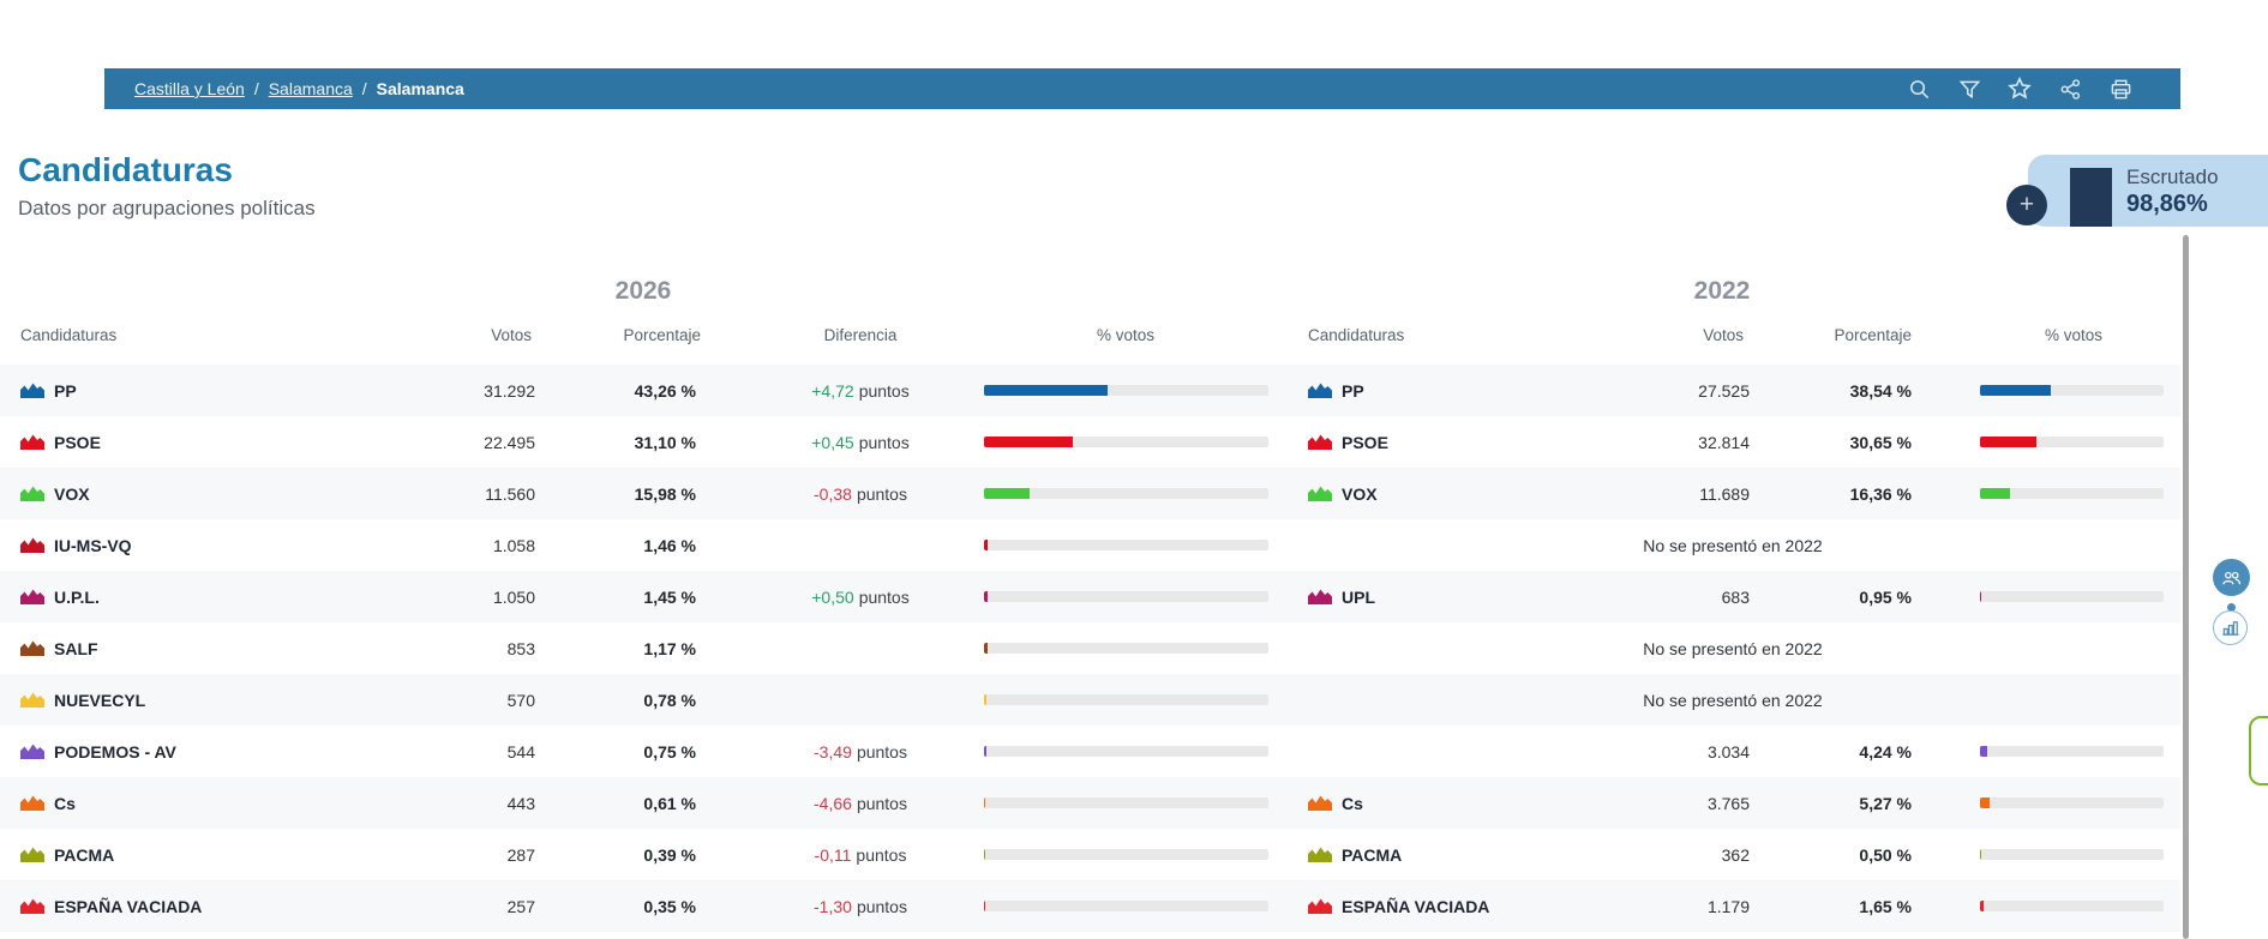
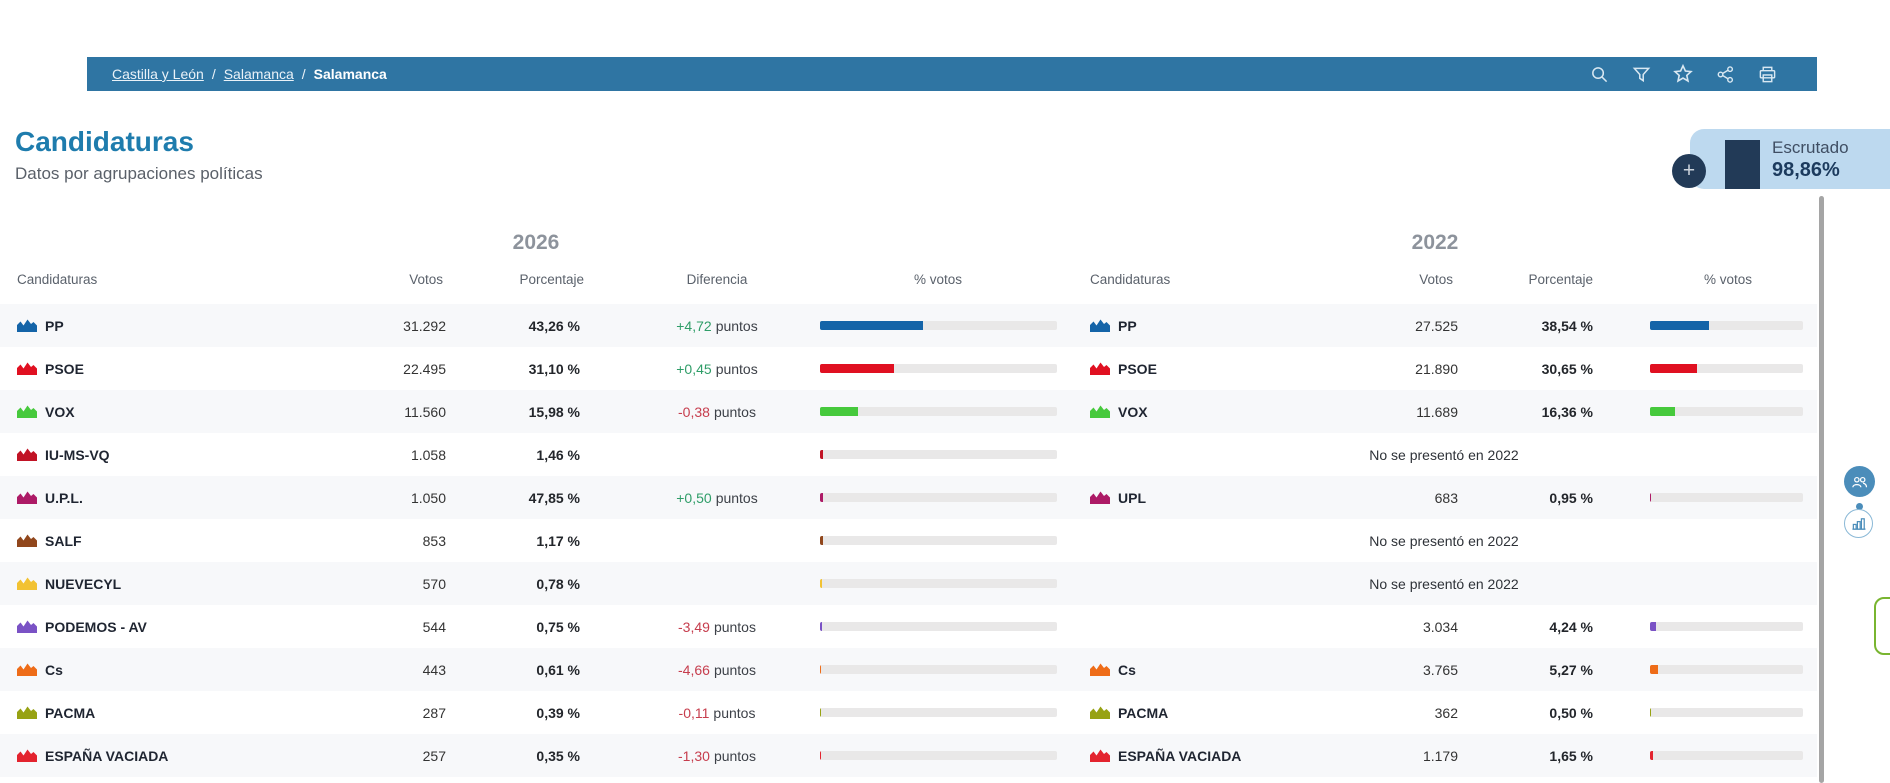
  Castilla y León
  /
  Salamanca
  /
  Salamanca
  Candidaturas
  Datos por agrupaciones políticas
  Escrutado
  98,86%
  +
  2026
  2022
  Candidaturas
  Votos
  Porcentaje
  Diferencia
  % votos
  Candidaturas
  Votos
  Porcentaje
  % votos
  PP
  31.292
  43,26 %
  +4,72
  puntos
  PP
  27.525
  38,54 %
  PSOE
  22.495
  31,10 %
  +0,45
  puntos
  PSOE
- 32.814
+ 21.890
  30,65 %
  VOX
  11.560
  15,98 %
  -0,38
  puntos
  VOX
  11.689
  16,36 %
  IU-MS-VQ
  1.058
  1,46 %
  No se presentó en 2022
  U.P.L.
  1.050
- 1,45 %
+ 47,85 %
  +0,50
  puntos
  UPL
  683
  0,95 %
  SALF
  853
  1,17 %
  No se presentó en 2022
  NUEVECYL
  570
  0,78 %
  No se presentó en 2022
  PODEMOS - AV
  544
  0,75 %
  -3,49
  puntos
  3.034
  4,24 %
  Cs
  443
  0,61 %
  -4,66
  puntos
  Cs
  3.765
  5,27 %
  PACMA
  287
  0,39 %
  -0,11
  puntos
  PACMA
  362
  0,50 %
  ESPAÑA VACIADA
  257
  0,35 %
  -1,30
  puntos
  ESPAÑA VACIADA
  1.179
  1,65 %
